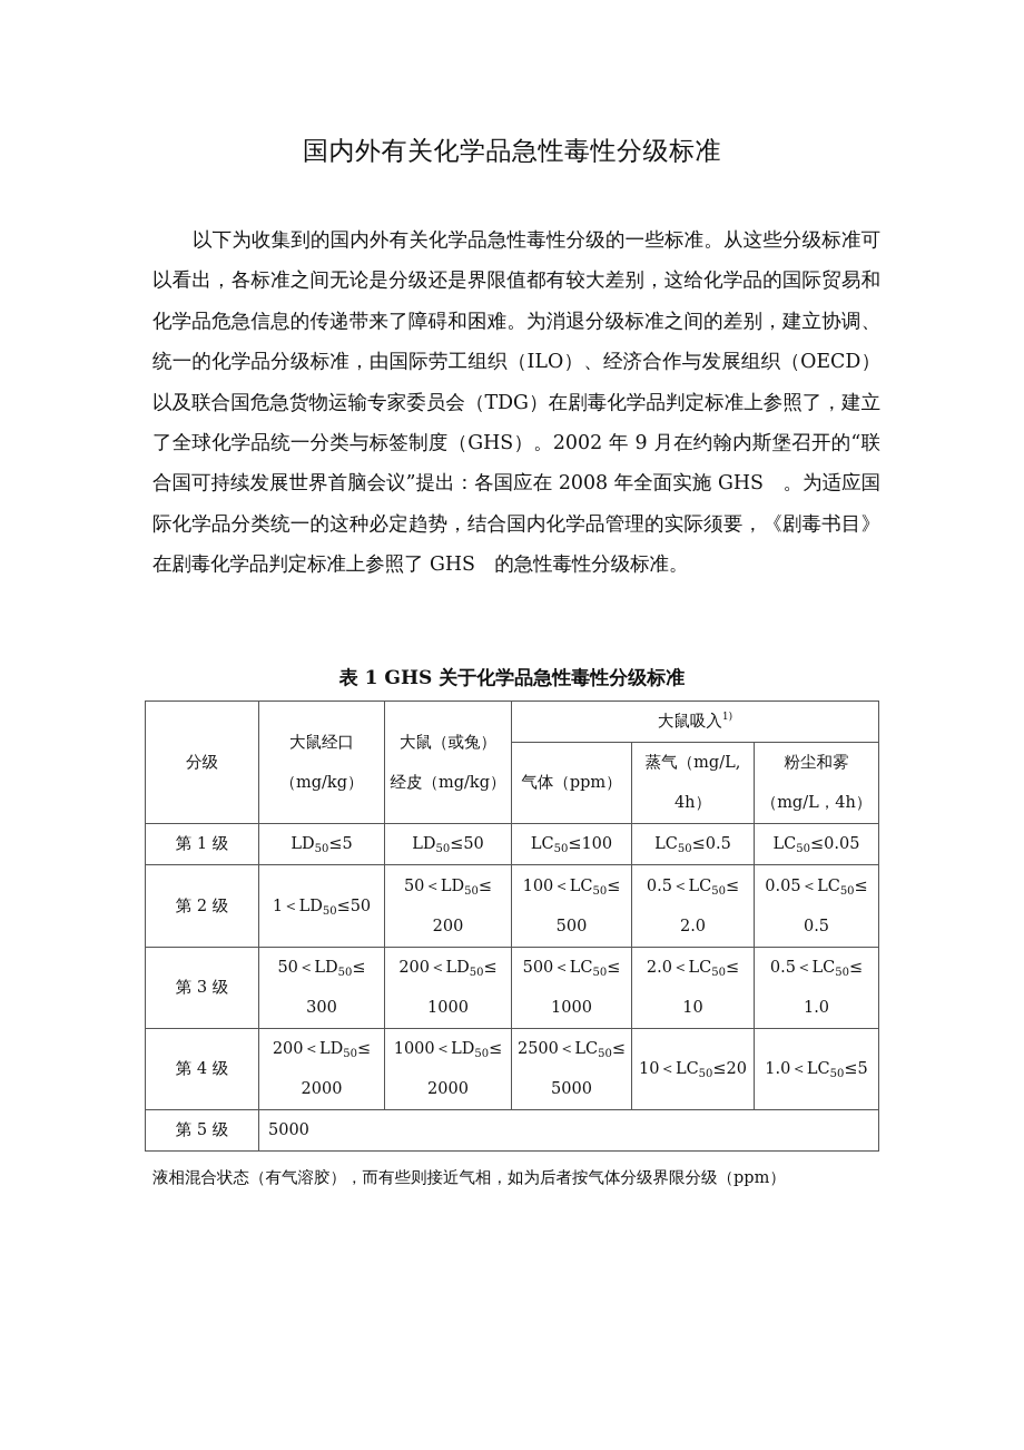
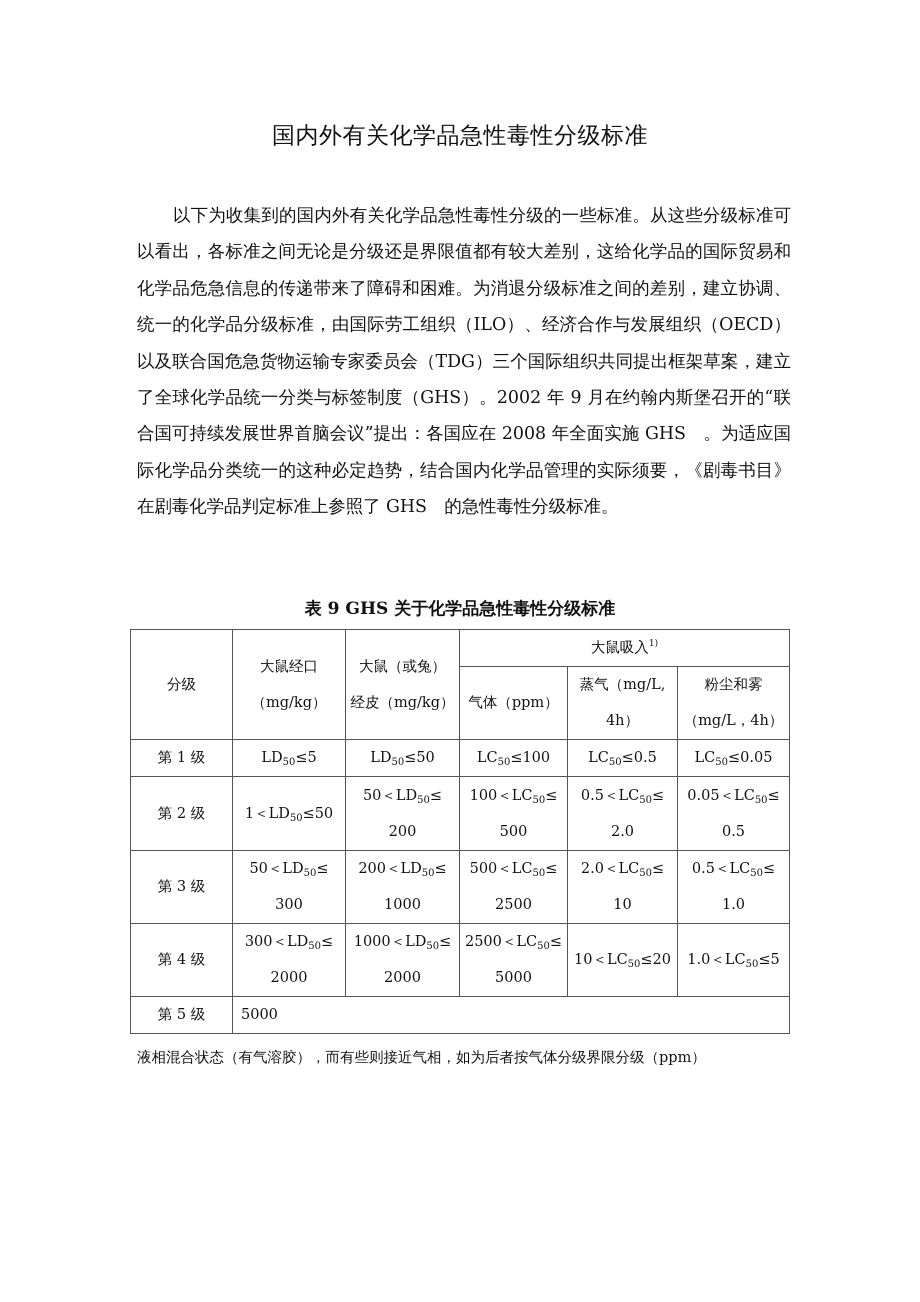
  国内外有关化学品急性毒性分级标准
- 以下为收集到的国内外有关化学品急性毒性分级的一些标准。从这些分级标准可以看出，各标准之间无论是分级还是界限值都有较大差别，这给化学品的国际贸易和化学品危急信息的传递带来了障碍和困难。为消退分级标准之间的差别，建立协调、统一的化学品分级标准，由国际劳工组织（ILO）、经济合作与发展组织（OECD）以及联合国危急货物运输专家委员会（TDG）在剧毒化学品判定标准上参照了，建立了全球化学品统一分类与标签制度（GHS）。2002 年 9 月在约翰内斯堡召开的“联合国可持续发展世界首脑会议”提出：各国应在 2008 年全面实施 GHS 。为适应国际化学品分类统一的这种必定趋势，结合国内化学品管理的实际须要，《剧毒书目》在剧毒化学品判定标准上参照了 GHS 的急性毒性分级标准。
+ 以下为收集到的国内外有关化学品急性毒性分级的一些标准。从这些分级标准可以看出，各标准之间无论是分级还是界限值都有较大差别，这给化学品的国际贸易和化学品危急信息的传递带来了障碍和困难。为消退分级标准之间的差别，建立协调、统一的化学品分级标准，由国际劳工组织（ILO）、经济合作与发展组织（OECD）以及联合国危急货物运输专家委员会（TDG）三个国际组织共同提出框架草案，建立了全球化学品统一分类与标签制度（GHS）。2002 年 9 月在约翰内斯堡召开的“联合国可持续发展世界首脑会议”提出：各国应在 2008 年全面实施 GHS 。为适应国际化学品分类统一的这种必定趋势，结合国内化学品管理的实际须要，《剧毒书目》在剧毒化学品判定标准上参照了 GHS 的急性毒性分级标准。
- 表 1 GHS 关于化学品急性毒性分级标准
+ 表 9 GHS 关于化学品急性毒性分级标准
  分级	大鼠经口（mg/kg）	大鼠（或兔）经皮（mg/kg）	大鼠吸入1)
  气体（ppm）	蒸气（mg/L,4h）	粉尘和雾（mg/L，4h）
  第 1 级	LD50≤5	LD50≤50	LC50≤100	LC50≤0.5	LC50≤0.05
  第 2 级	1＜LD50≤50	50＜LD50≤200	100＜LC50≤500	0.5＜LC50≤2.0	0.05＜LC50≤0.5
- 第 3 级	50＜LD50≤300	200＜LD50≤1000	500＜LC50≤1000	2.0＜LC50≤10	0.5＜LC50≤1.0
+ 第 3 级	50＜LD50≤300	200＜LD50≤1000	500＜LC50≤2500	2.0＜LC50≤10	0.5＜LC50≤1.0
- 第 4 级	200＜LD50≤2000	1000＜LD50≤2000	2500＜LC50≤5000	10＜LC50≤20	1.0＜LC50≤5
+ 第 4 级	300＜LD50≤2000	1000＜LD50≤2000	2500＜LC50≤5000	10＜LC50≤20	1.0＜LC50≤5
  第 5 级	5000
  液相混合状态（有气溶胶），而有些则接近气相，如为后者按气体分级界限分级（ppm）
